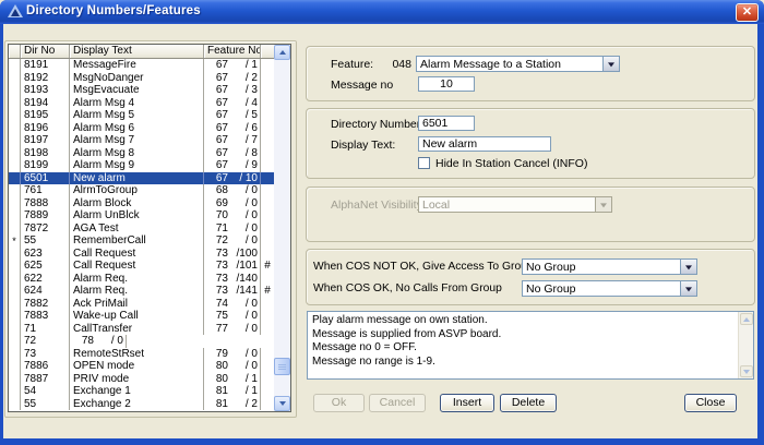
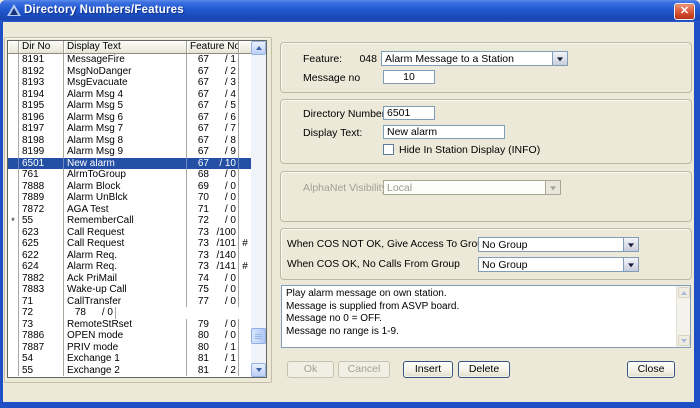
  Directory Numbers/Features
  ✕
  Dir No
  Display Text
  Feature No
  8191
  MessageFire
  67
  / 1
  8192
  MsgNoDanger
  67
  / 2
  8193
  MsgEvacuate
  67
  / 3
  8194
  Alarm Msg 4
  67
  / 4
  8195
  Alarm Msg 5
  67
  / 5
  8196
  Alarm Msg 6
  67
  / 6
  8197
  Alarm Msg 7
  67
  / 7
  8198
  Alarm Msg 8
  67
  / 8
  8199
  Alarm Msg 9
  67
  / 9
  6501
  New alarm
  67
  / 10
  761
  AlrmToGroup
  68
  / 0
  7888
  Alarm Block
  69
  / 0
  7889
  Alarm UnBlck
  70
  / 0
  7872
  AGA Test
  71
  / 0
  *
  55
  RememberCall
  72
  / 0
  623
  Call Request
  73
  /100
  625
  Call Request
  73
  /101
  #
  622
  Alarm Req.
  73
  /140
  624
  Alarm Req.
  73
  /141
  #
  7882
  Ack PriMail
  74
  / 0
  7883
  Wake-up Call
  75
  / 0
  71
  CallTransfer
  77
  / 0
  72
  78
  / 0
  73
  RemoteStRset
  79
  / 0
  7886
  OPEN mode
  80
  / 0
  7887
  PRIV mode
  80
  / 1
  54
  Exchange 1
  81
  / 1
  55
  Exchange 2
  81
  / 2
  Feature:
  048
  Alarm Message to a Station
  Message no
  10
  Directory Numbe
  6501
  Display Text:
  New alarm
- Hide In Station Cancel (INFO)
+ Hide In Station Display (INFO)
  AlphaNet Visibilit
  Local
  When COS NOT OK, Give Access To Gro
  No Group
  When COS OK, No Calls From Group
  No Group
  Play alarm message on own station.
  Message is supplied from ASVP board.
  Message no 0 = OFF.
  Message no range is 1-9.
  Ok
  Cancel
  Insert
  Delete
  Close
